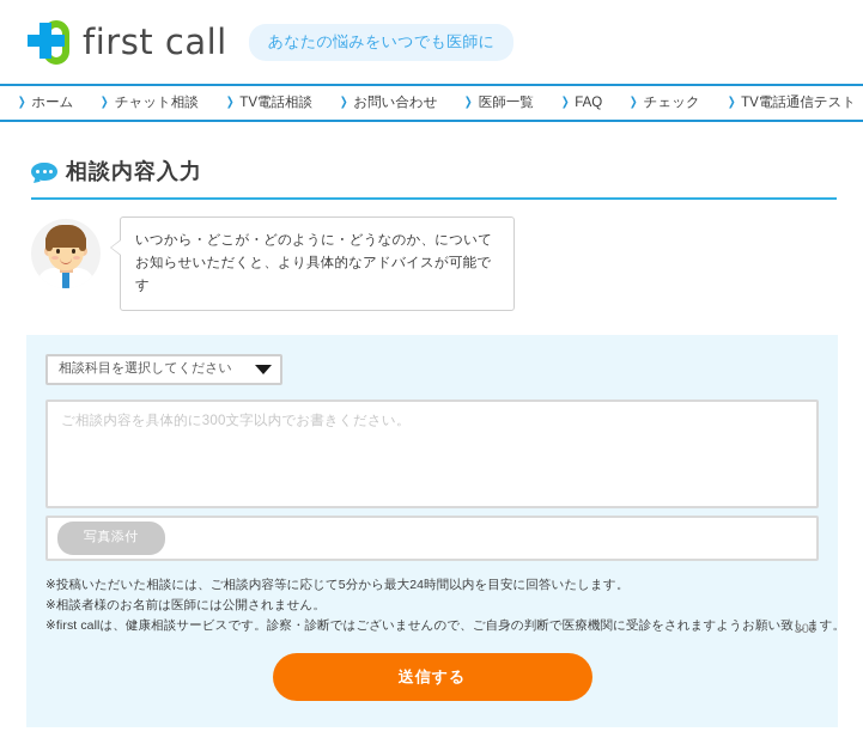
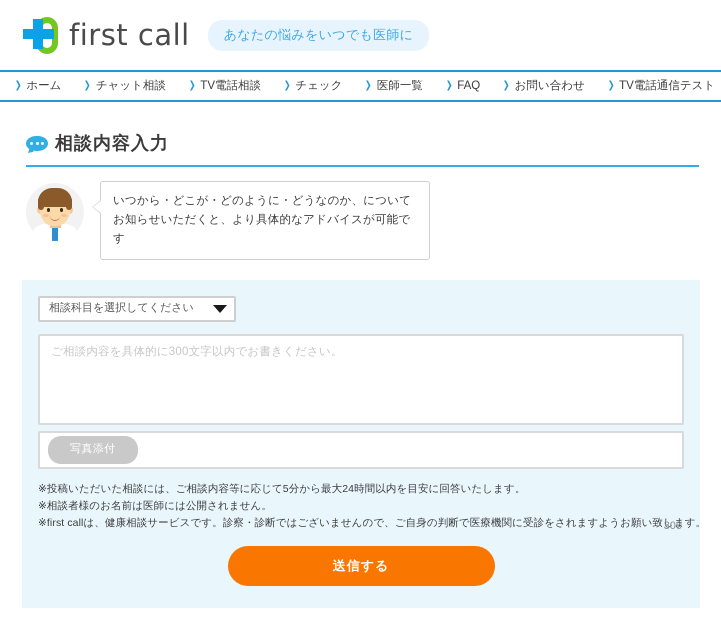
  first call
  あなたの悩みをいつでも医師に
  ❯
  ホーム
  ❯
  チャット相談
  ❯
  TV電話相談
  ❯
- お問い合わせ
+ チェック
  ❯
  医師一覧
  ❯
  FAQ
  ❯
- チェック
+ お問い合わせ
  ❯
  TV電話通信テスト
  相談内容入力
  いつから・どこが・どのように・どうなのか、についてお知らせいただくと、より具体的なアドバイスが可能です
  相談科目を選択してください
  ご相談内容を具体的に300文字以内でお書きください。
  写真添付
  ※投稿いただいた相談には、ご相談内容等に応じて5分から最大24時間以内を目安に回答いたします。
  ※相談者様のお名前は医師には公開されません。
  ※first callは、健康相談サービスです。診察・診断ではございませんので、ご自身の判断で医療機関に受診をされますようお願い致します。
  300
  送信する
